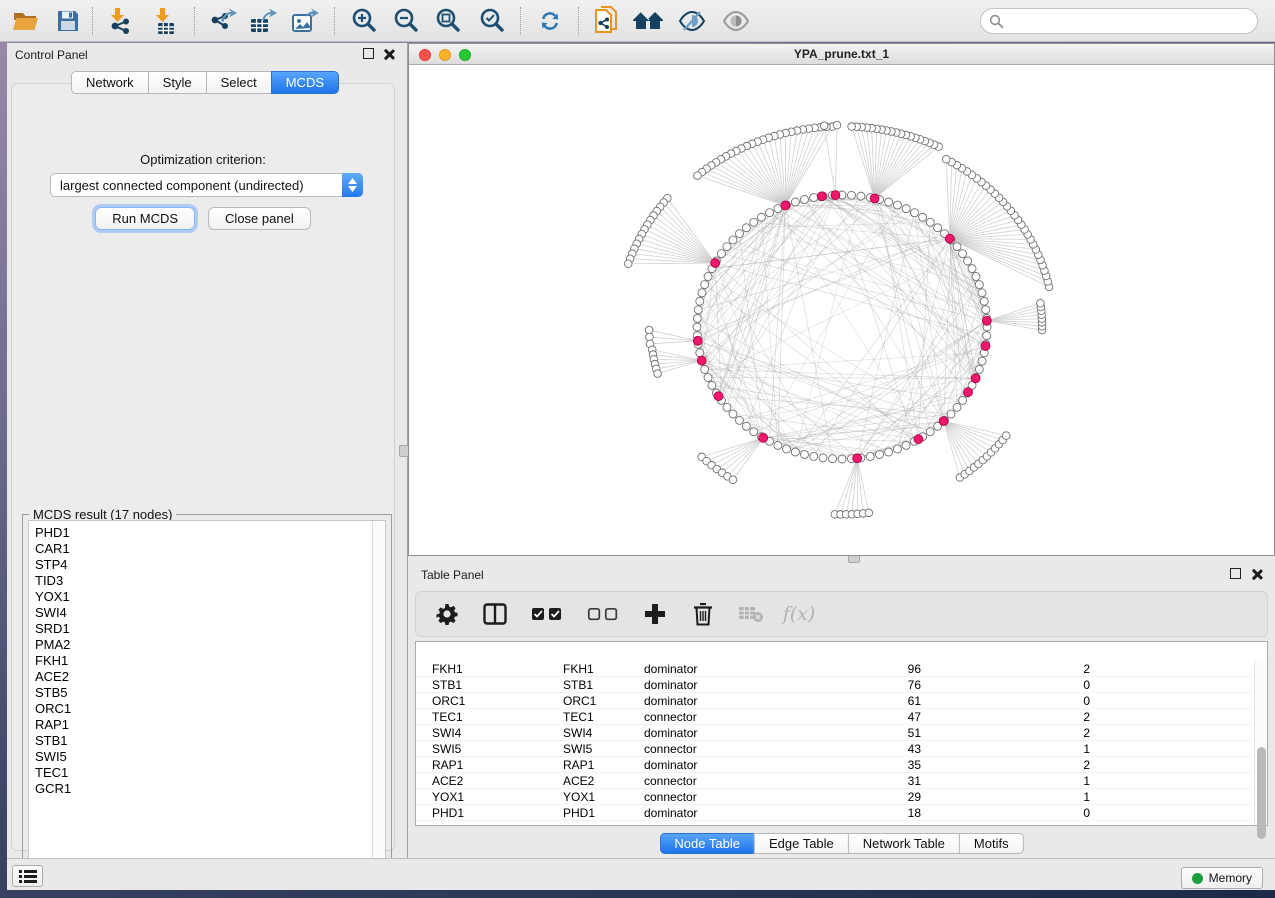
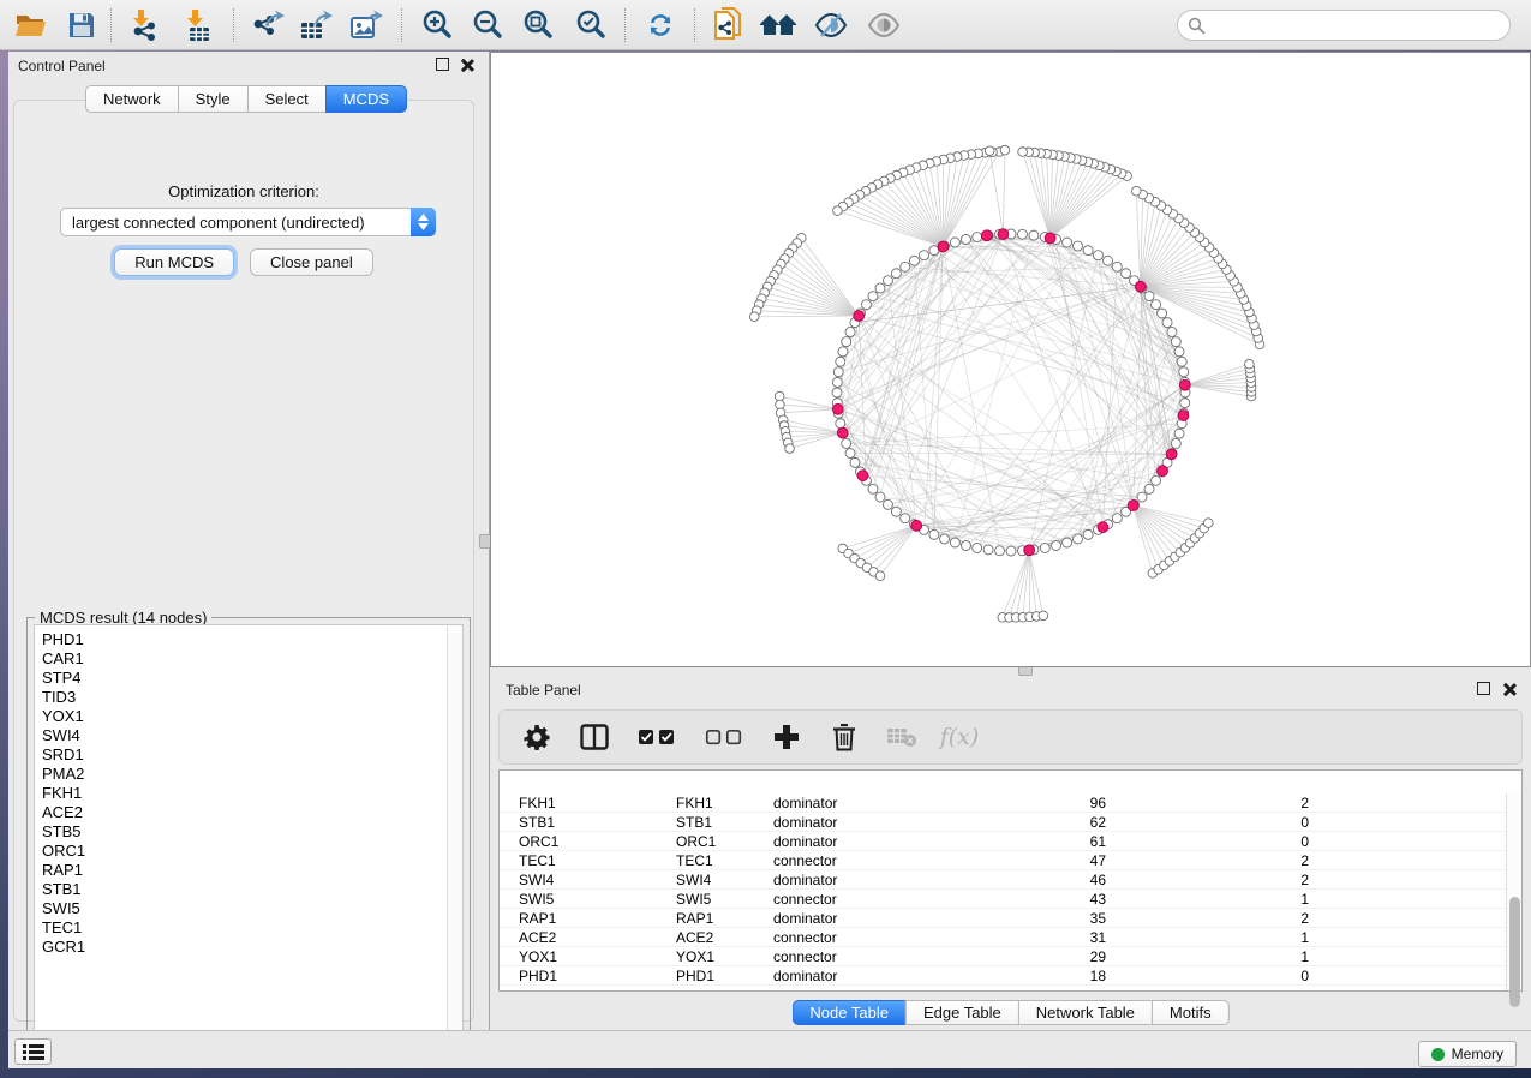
  Control Panel
  Optimization criterion:
  largest connected component (undirected)
  Run MCDS
  Close panel
- MCDS result (17 nodes)
+ MCDS result (14 nodes)
  PHD1
  CAR1
  STP4
  TID3
  YOX1
  SWI4
  SRD1
  PMA2
  FKH1
  ACE2
  STB5
  ORC1
  RAP1
  STB1
  SWI5
  TEC1
  GCR1
  Network
  Style
  Select
  MCDS
- YPA_prune.txt_1
  Table Panel
  f(x)
  FKH1
  FKH1
  dominator
  96
  2
  STB1
  STB1
  dominator
- 76
+ 62
  0
  ORC1
  ORC1
  dominator
  61
  0
  TEC1
  TEC1
  connector
  47
  2
  SWI4
  SWI4
  dominator
- 51
+ 46
  2
  SWI5
  SWI5
  connector
  43
  1
  RAP1
  RAP1
  dominator
  35
  2
  ACE2
  ACE2
  connector
  31
  1
  YOX1
  YOX1
  connector
  29
  1
  PHD1
  PHD1
  dominator
  18
  0
  Node Table
  Edge Table
  Network Table
  Motifs
  Memory
